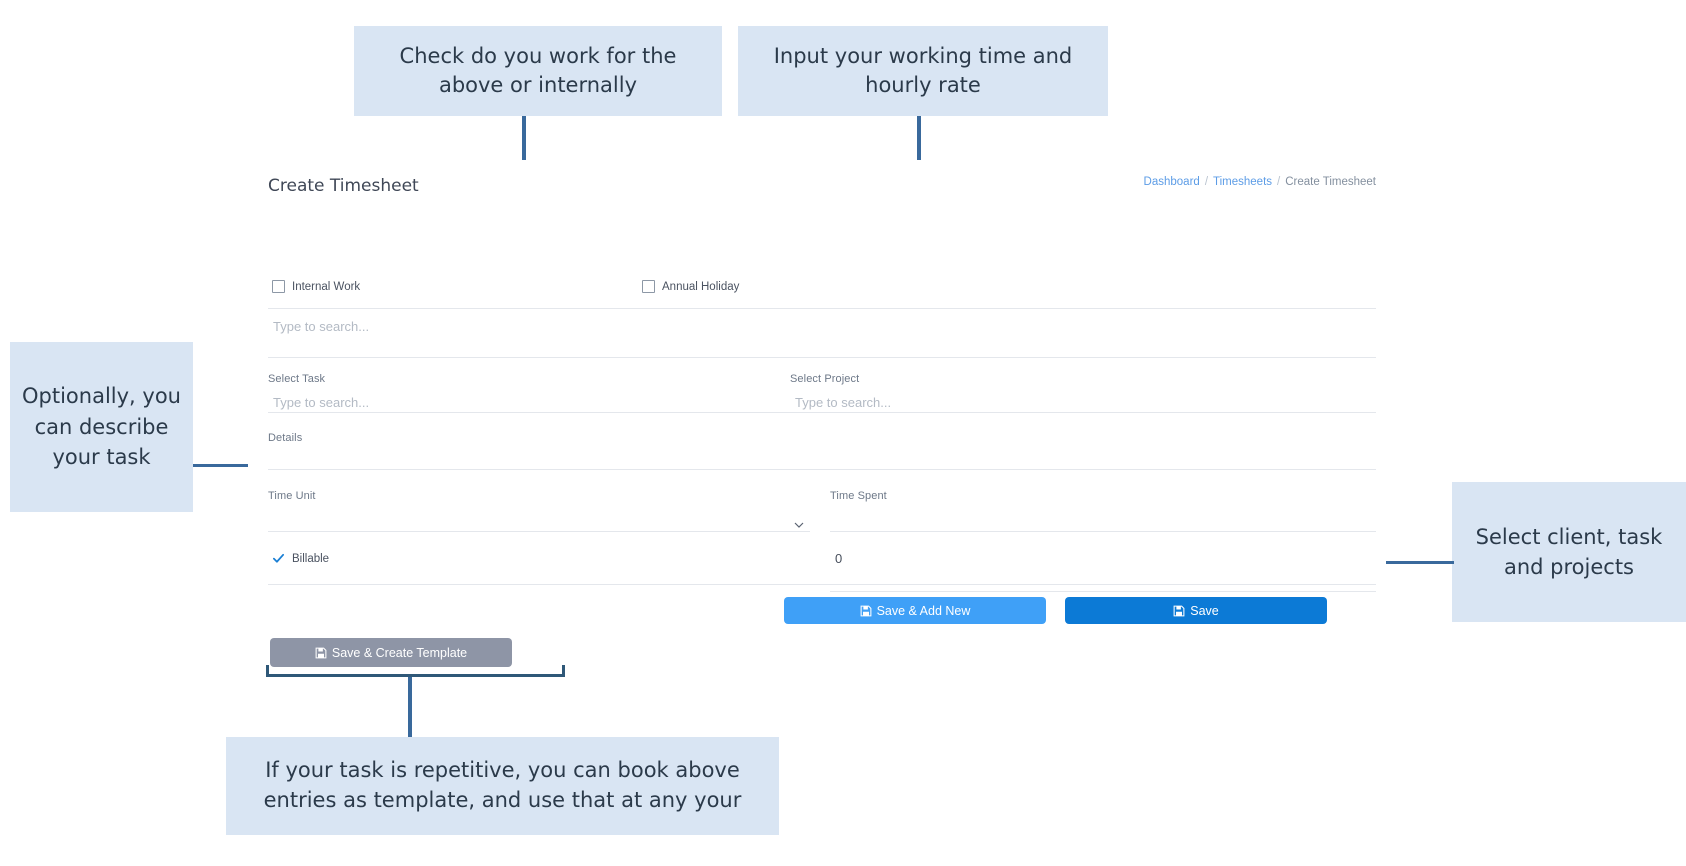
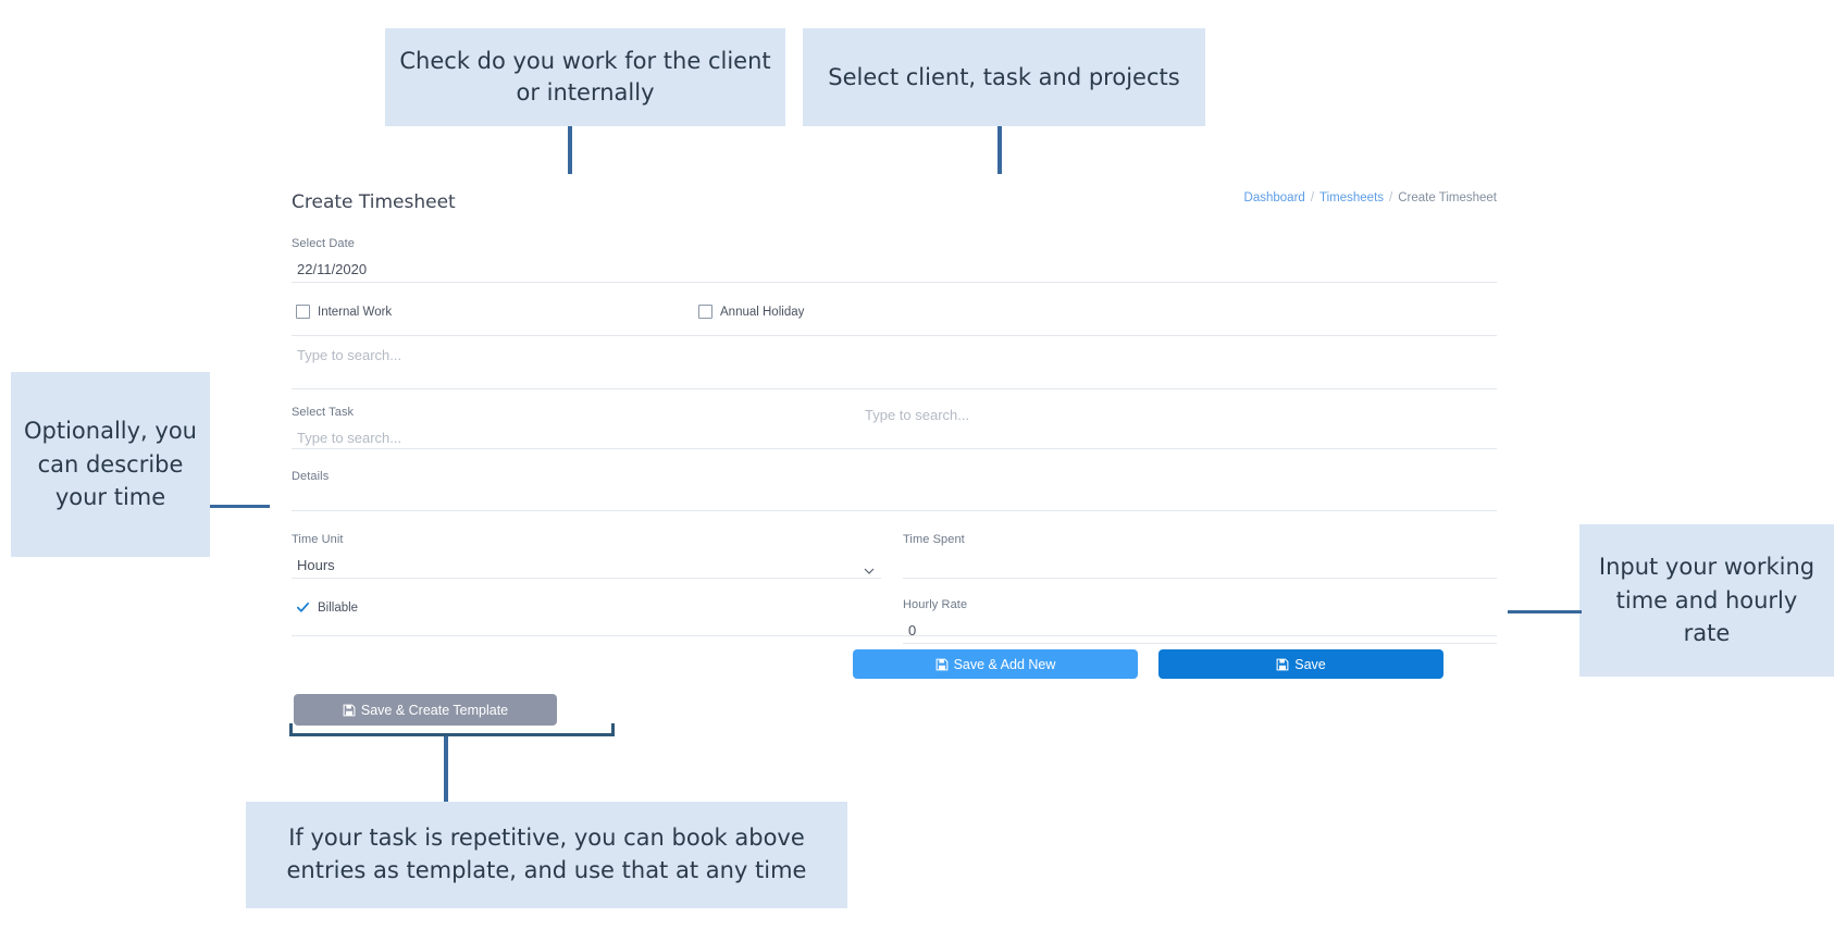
- Check do you work for the above or internally
+ Check do you work for the client or internally
- Input your working time and hourly rate
+ Select client, task and projects
- Optionally, you can describe your task
+ Optionally, you can describe your time
- Select client, task and projects
+ Input your working time and hourly rate
- If your task is repetitive, you can book above entries as template, and use that at any your
+ If your task is repetitive, you can book above entries as template, and use that at any time
  Create Timesheet
  Dashboard / Timesheets / Create Timesheet
+ Select Date
+ 22/11/2020
  Internal Work
  Annual Holiday
  Type to search...
  Select Task
  Type to search...
- Select Project
  Type to search...
  Details
  Time Unit
+ Hours
  Time Spent
+ Hourly Rate
  0
  Billable
  Save & Create Template
  Save & Add New
  Save
